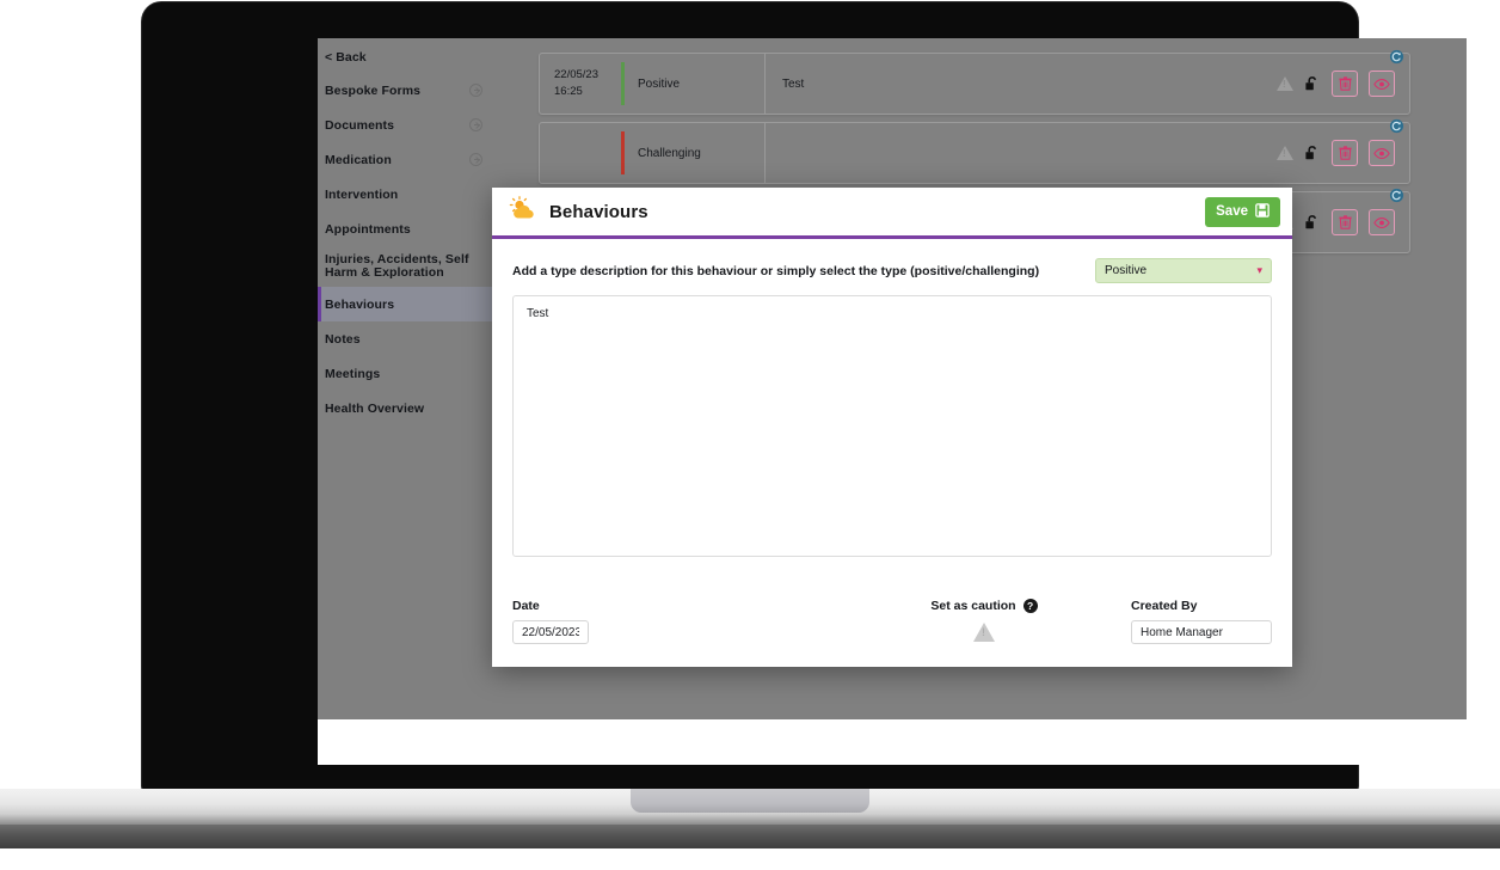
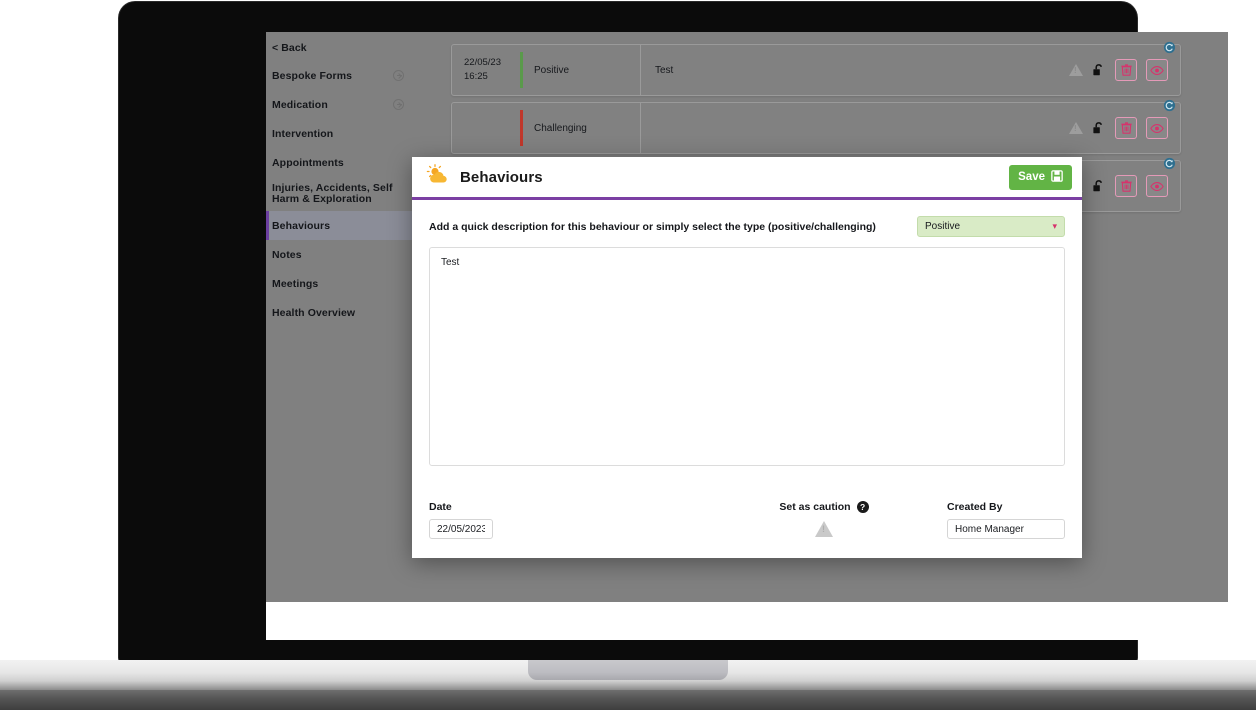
  < Back
  Bespoke Forms
- Documents
  Medication
  Intervention
  Appointments
  Injuries, Accidents, Self Harm & Exploration
  Behaviours
  Notes
  Meetings
  Health Overview
  22/05/23
  16:25
  Positive
  Test
  Challenging
  Behaviours
  Save
- Add a type description for this behaviour or simply select the type (positive/challenging)
+ Add a quick description for this behaviour or simply select the type (positive/challenging)
  Positive
  ▾
  Test
  Date
  22/05/2023
  Set as caution
  ?
  Created By
  Home Manager
